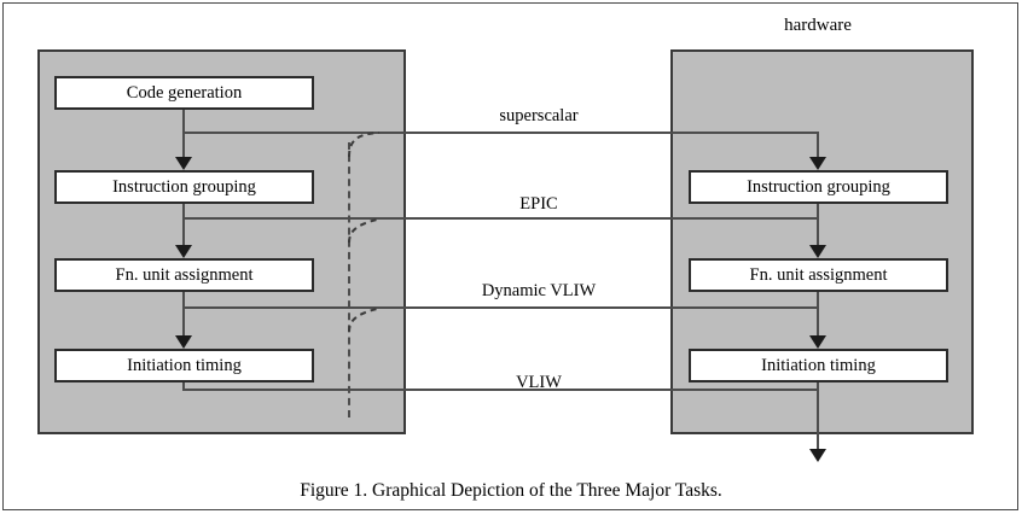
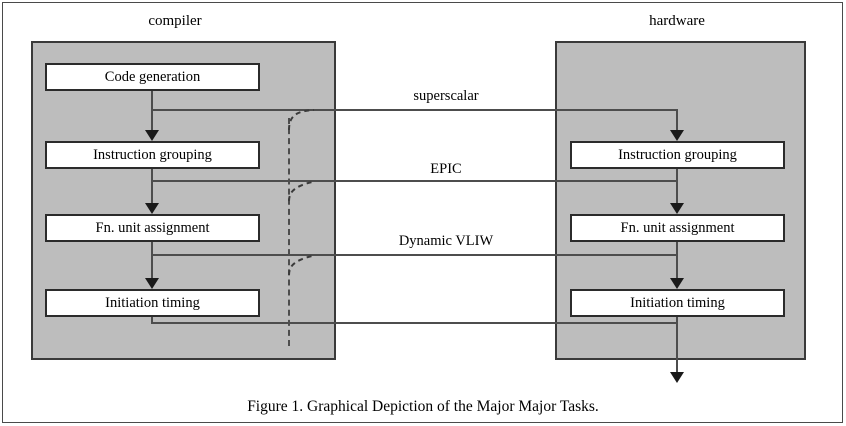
+ compiler
  hardware
  Code generation
  Instruction grouping
  Fn. unit assignment
  Initiation timing
  superscalar
  EPIC
  Dynamic VLIW
- VLIW
  Instruction grouping
  Fn. unit assignment
  Initiation timing
- Figure 1. Graphical Depiction of the Three Major Tasks.
+ Figure 1. Graphical Depiction of the Major Major Tasks.
